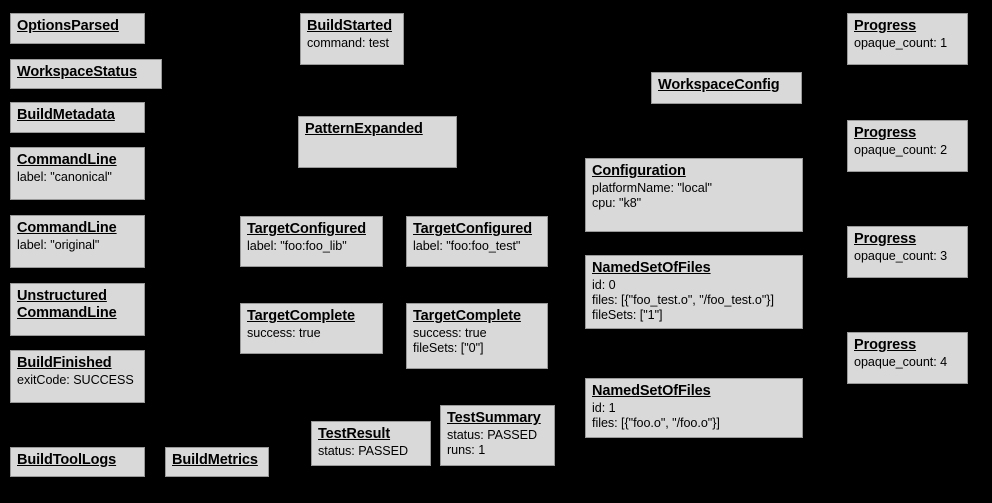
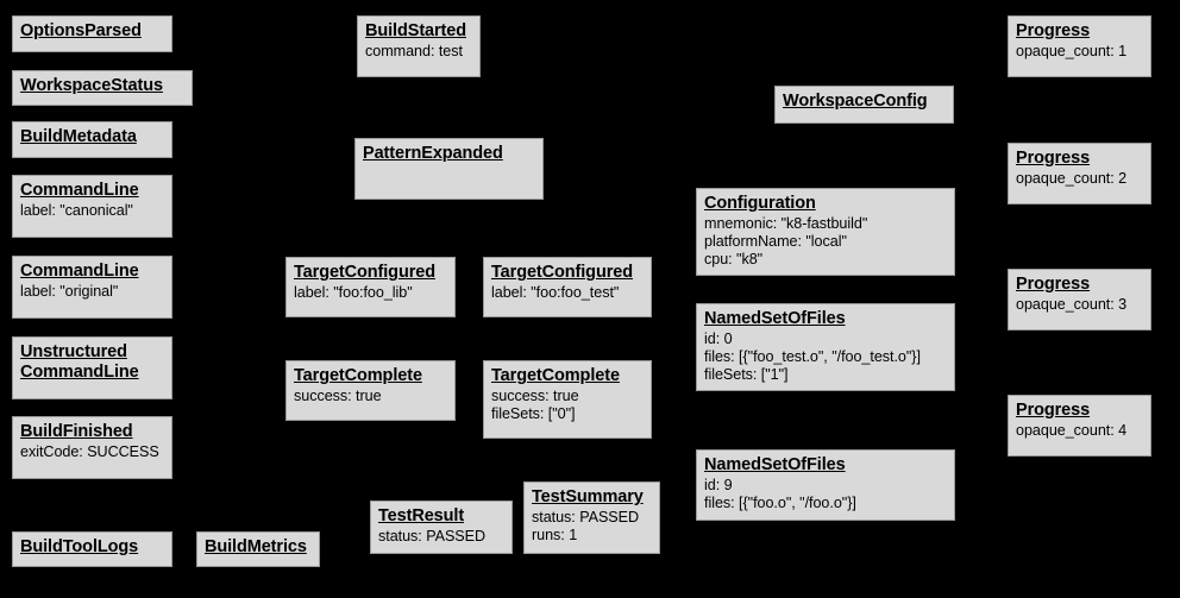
  OptionsParsed
  WorkspaceStatus
  BuildMetadata
  CommandLine
  label: "canonical"
  CommandLine
  label: "original"
  Unstructured CommandLine
  BuildFinished
  exitCode: SUCCESS
  BuildToolLogs
  BuildMetrics
  BuildStarted
  command: test
  PatternExpanded
  TargetConfigured
  label: "foo:foo_lib"
  TargetConfigured
  label: "foo:foo_test"
  TargetComplete
  success: true
  TargetComplete
  success: true
  fileSets: ["0"]
  TestResult
  status: PASSED
  TestSummary
  status: PASSED
  runs: 1
  WorkspaceConfig
  Configuration
+ mnemonic: "k8-fastbuild"
  platformName: "local"
  cpu: "k8"
  NamedSetOfFiles
  id: 0
  files: [{"foo_test.o", "/foo_test.o"}]
  fileSets: ["1"]
  NamedSetOfFiles
- id: 1
+ id: 9
  files: [{"foo.o", "/foo.o"}]
  Progress
  opaque_count: 1
  Progress
  opaque_count: 2
  Progress
  opaque_count: 3
  Progress
  opaque_count: 4
